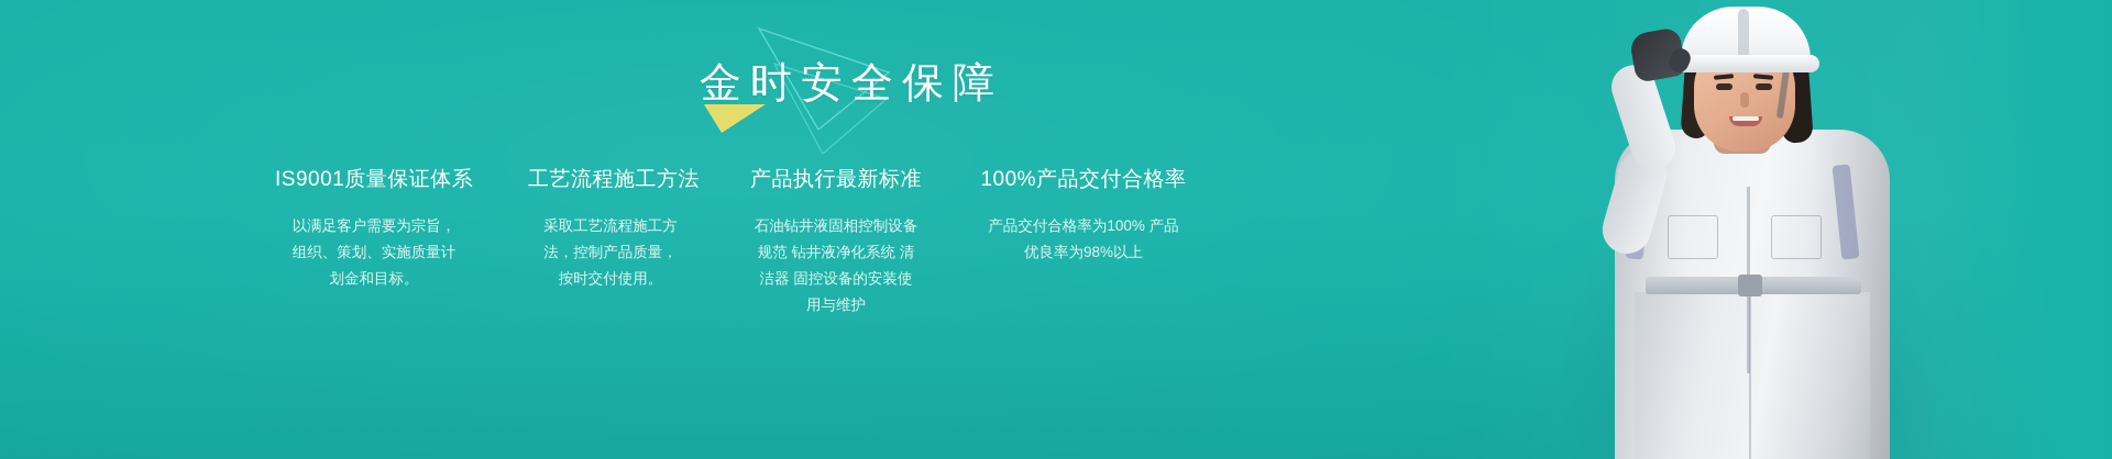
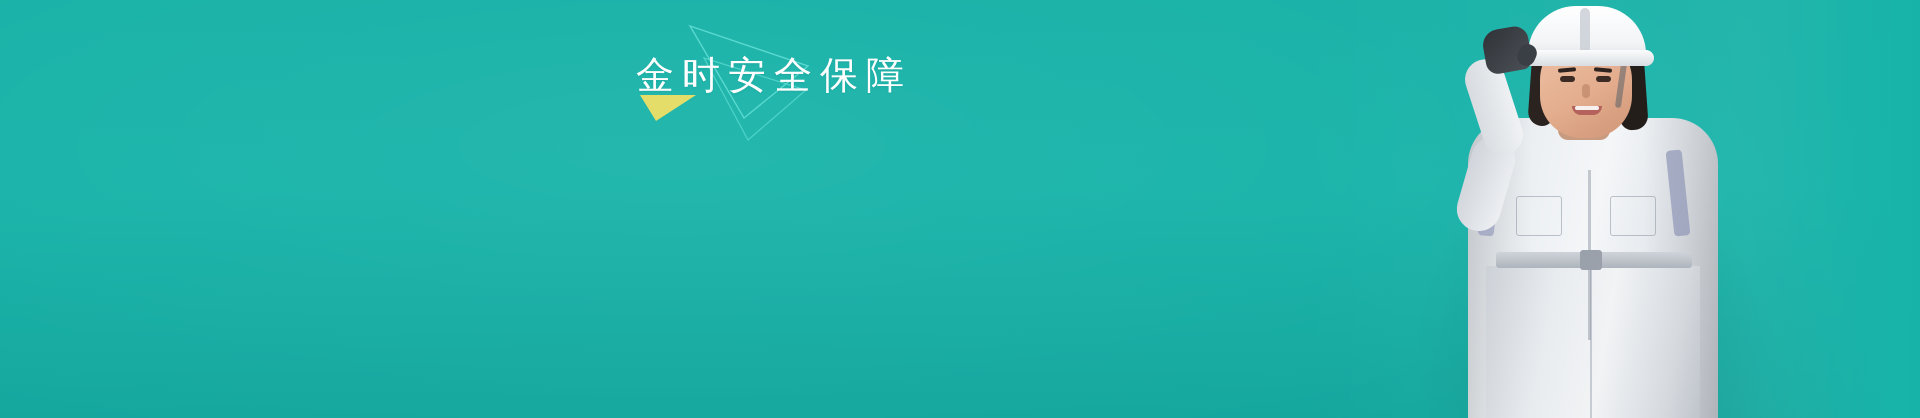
  金时安全保障
- IS9001质量保证体系
- 以满足客户需要为宗旨，组织、策划、实施质量计划金和目标。
- 工艺流程施工方法
- 采取工艺流程施工方法，控制产品质量，按时交付使用。
- 产品执行最新标准
- 石油钻井液固相控制设备规范 钻井液净化系统 清洁器 固控设备的安装使用与维护
- 100%产品交付合格率
- 产品交付合格率为100% 产品优良率为98%以上
